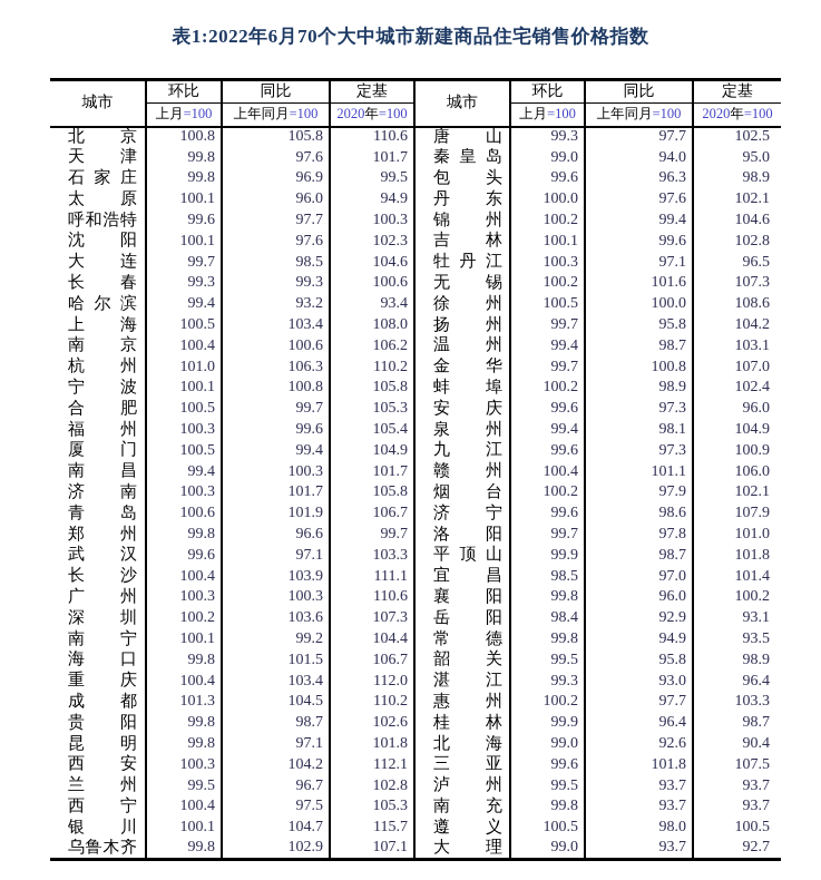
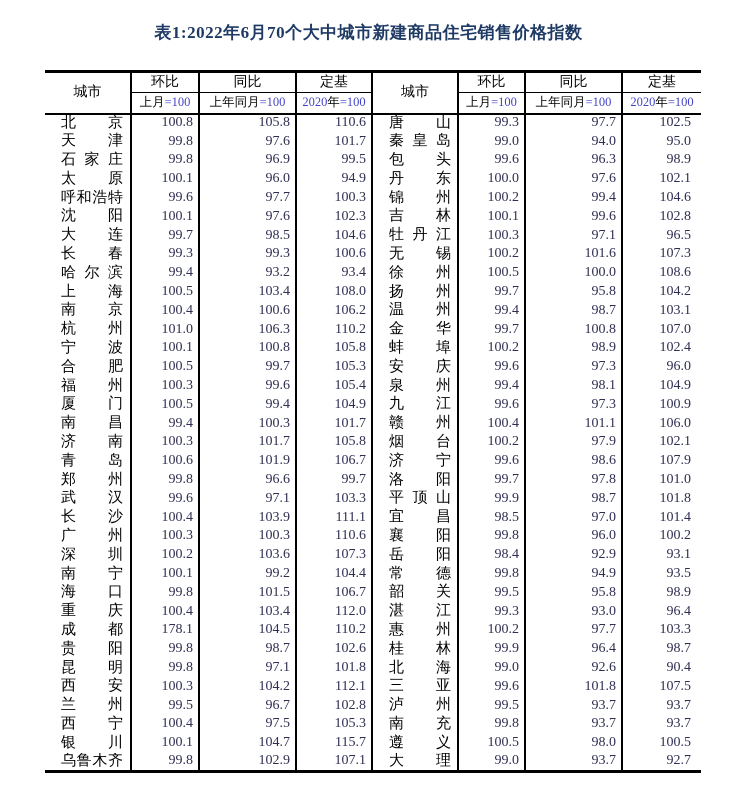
  表1:2022年6月70个大中城市新建商品住宅销售价格指数
  城市	环比	同比	定基	城市	环比	同比	定基
  上月=100	上年同月=100	2020年=100	上月=100	上年同月=100	2020年=100
  北 京	100.8	105.8	110.6	唐 山	99.3	97.7	102.5
  天 津	99.8	97.6	101.7	秦 皇 岛	99.0	94.0	95.0
  石 家 庄	99.8	96.9	99.5	包 头	99.6	96.3	98.9
  太 原	100.1	96.0	94.9	丹 东	100.0	97.6	102.1
  呼和浩特	99.6	97.7	100.3	锦 州	100.2	99.4	104.6
  沈 阳	100.1	97.6	102.3	吉 林	100.1	99.6	102.8
  大 连	99.7	98.5	104.6	牡 丹 江	100.3	97.1	96.5
  长 春	99.3	99.3	100.6	无 锡	100.2	101.6	107.3
  哈 尔 滨	99.4	93.2	93.4	徐 州	100.5	100.0	108.6
  上 海	100.5	103.4	108.0	扬 州	99.7	95.8	104.2
  南 京	100.4	100.6	106.2	温 州	99.4	98.7	103.1
  杭 州	101.0	106.3	110.2	金 华	99.7	100.8	107.0
  宁 波	100.1	100.8	105.8	蚌 埠	100.2	98.9	102.4
  合 肥	100.5	99.7	105.3	安 庆	99.6	97.3	96.0
  福 州	100.3	99.6	105.4	泉 州	99.4	98.1	104.9
  厦 门	100.5	99.4	104.9	九 江	99.6	97.3	100.9
  南 昌	99.4	100.3	101.7	赣 州	100.4	101.1	106.0
  济 南	100.3	101.7	105.8	烟 台	100.2	97.9	102.1
  青 岛	100.6	101.9	106.7	济 宁	99.6	98.6	107.9
  郑 州	99.8	96.6	99.7	洛 阳	99.7	97.8	101.0
  武 汉	99.6	97.1	103.3	平 顶 山	99.9	98.7	101.8
  长 沙	100.4	103.9	111.1	宜 昌	98.5	97.0	101.4
  广 州	100.3	100.3	110.6	襄 阳	99.8	96.0	100.2
  深 圳	100.2	103.6	107.3	岳 阳	98.4	92.9	93.1
  南 宁	100.1	99.2	104.4	常 德	99.8	94.9	93.5
  海 口	99.8	101.5	106.7	韶 关	99.5	95.8	98.9
  重 庆	100.4	103.4	112.0	湛 江	99.3	93.0	96.4
- 成 都	101.3	104.5	110.2	惠 州	100.2	97.7	103.3
+ 成 都	178.1	104.5	110.2	惠 州	100.2	97.7	103.3
  贵 阳	99.8	98.7	102.6	桂 林	99.9	96.4	98.7
  昆 明	99.8	97.1	101.8	北 海	99.0	92.6	90.4
  西 安	100.3	104.2	112.1	三 亚	99.6	101.8	107.5
  兰 州	99.5	96.7	102.8	泸 州	99.5	93.7	93.7
  西 宁	100.4	97.5	105.3	南 充	99.8	93.7	93.7
  银 川	100.1	104.7	115.7	遵 义	100.5	98.0	100.5
  乌鲁木齐	99.8	102.9	107.1	大 理	99.0	93.7	92.7
